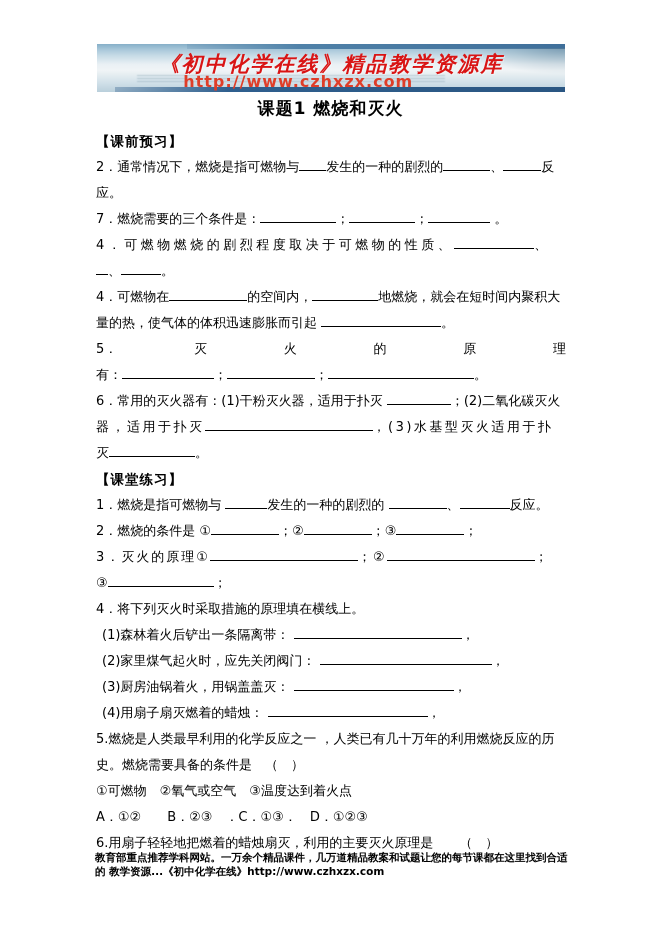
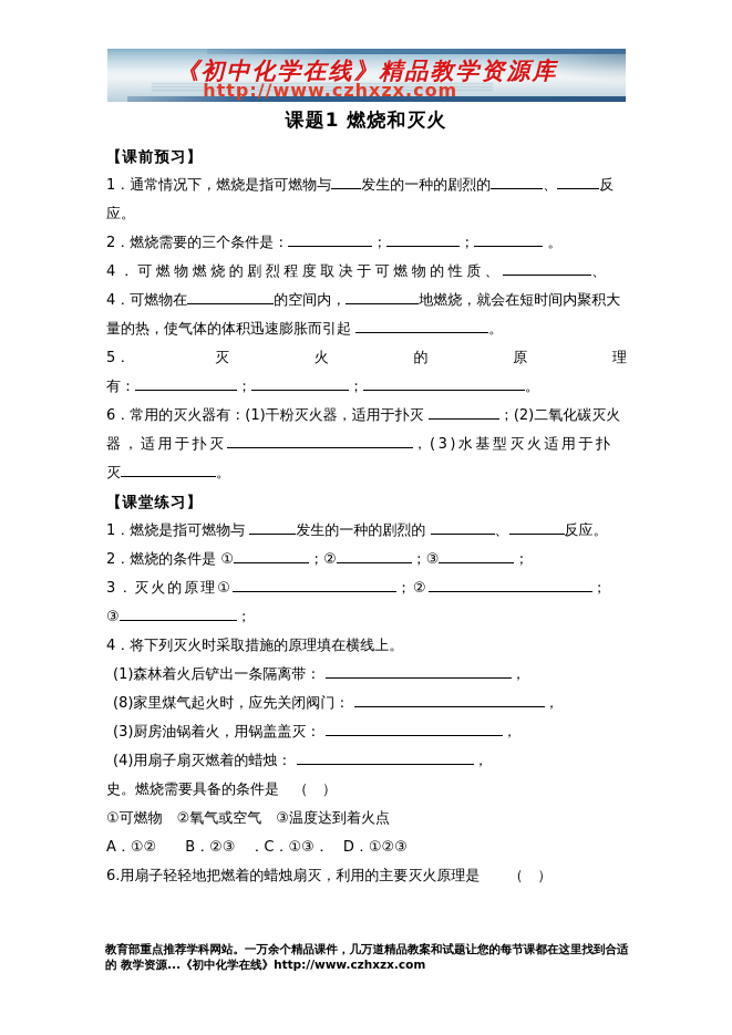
  《初中化学在线》精品教学资源库
  http://www.czhxzx.com
  课题1 燃烧和灭火
  【课前预习】
- 2．通常情况下，燃烧是指可燃物与 发生的一种的剧烈的 、 反
+ 1．通常情况下，燃烧是指可燃物与 发生的一种的剧烈的 、 反
  应。
- 7．燃烧需要的三个条件是： ； ； 。
+ 2．燃烧需要的三个条件是： ； ； 。
  4．可燃物燃烧的剧烈程度取决于可燃物的性质、 、
- 、 。
  4．可燃物在 的空间内， 地燃烧，就会在短时间内聚积大
  量的热，使气体的体积迅速膨胀而引起 。
  5．
  灭
  火
  的
  原
  理
  有： ； ； 。
  6．常用的灭火器有：(1)干粉灭火器，适用于扑灭 ；(2)二氧化碳灭火
  器，适用于扑灭 ，(3)水基型灭火适用于扑
  灭 。
  【课堂练习】
  1．燃烧是指可燃物与 发生的一种的剧烈的 、 反应。
  2．燃烧的条件是 ① ；② ；③ ；
  3．灭火的原理① ；② ；
  ③ ；
  4．将下列灭火时采取措施的原理填在横线上。
  (1)森林着火后铲出一条隔离带： ，
- (2)家里煤气起火时，应先关闭阀门： ，
+ (8)家里煤气起火时，应先关闭阀门： ，
  (3)厨房油锅着火，用锅盖盖灭： ，
  (4)用扇子扇灭燃着的蜡烛： ，
- 5.燃烧是人类最早利用的化学反应之一 ，人类已有几十万年的利用燃烧反应的历
  史。燃烧需要具备的条件是 （ ）
  ①可燃物 ②氧气或空气 ③温度达到着火点
  A．①② B．②③ ．C．①③． D．①②③
  6.用扇子轻轻地把燃着的蜡烛扇灭，利用的主要灭火原理是 （ ）
  教育部重点推荐学科网站。一万余个精品课件，几万道精品教案和试题让您的每节课都在这里找到合适的 教学资源...《初中化学在线》http://www.czhxzx.com
